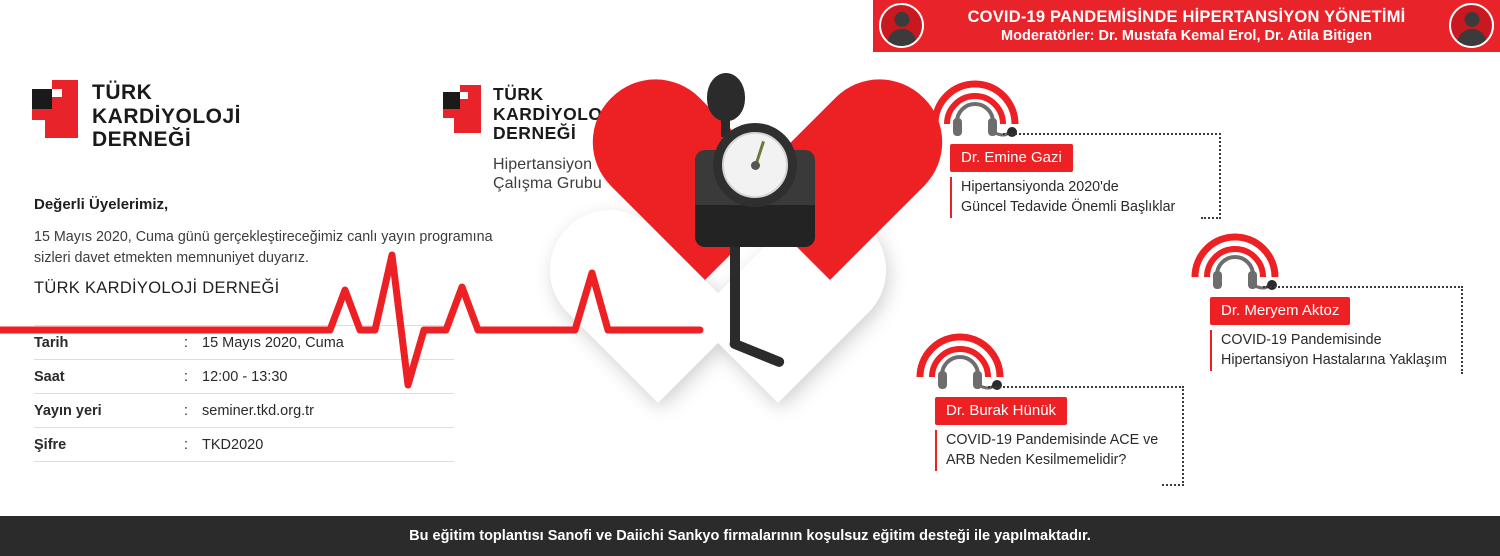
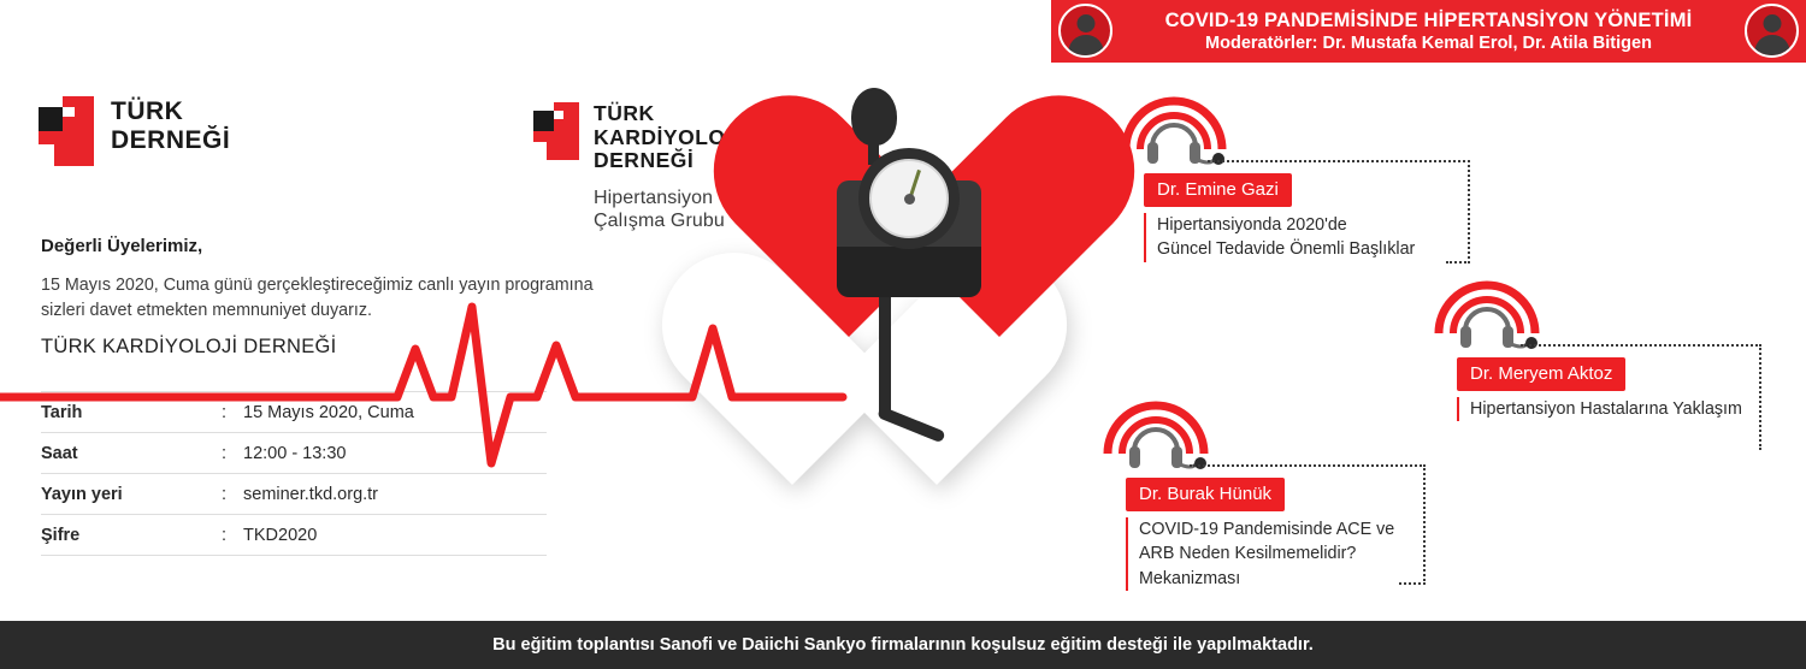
  COVID-19 PANDEMİSİNDE HİPERTANSİYON YÖNETİMİ
  Moderatörler: Dr. Mustafa Kemal Erol, Dr. Atila Bitigen
  TÜRK
- KARDİYOLOJİ
  DERNEĞİ
  TÜRK
  KARDİYOLO
  DERNEĞİ
  Hipertansiyon
  Çalışma Grubu
  Değerli Üyelerimiz,
  15 Mayıs 2020, Cuma günü gerçekleştireceğimiz canlı yayın programına
  sizleri davet etmekten memnuniyet duyarız.
  TÜRK KARDİYOLOJİ DERNEĞİ
  Tarih	:	15 Mayıs 2020, Cuma
  Saat	:	12:00 - 13:30
  Yayın yeri	:	seminer.tkd.org.tr
  Şifre	:	TKD2020
  Dr. Emine Gazi
  Hipertansiyonda 2020'de
  Güncel Tedavide Önemli Başlıklar
  Dr. Meryem Aktoz
- COVID-19 Pandemisinde
  Hipertansiyon Hastalarına Yaklaşım
  Dr. Burak Hünük
  COVID-19 Pandemisinde ACE ve
  ARB Neden Kesilmemelidir?
+ Mekanizması
  Bu eğitim toplantısı Sanofi ve Daiichi Sankyo firmalarının koşulsuz eğitim desteği ile yapılmaktadır.
